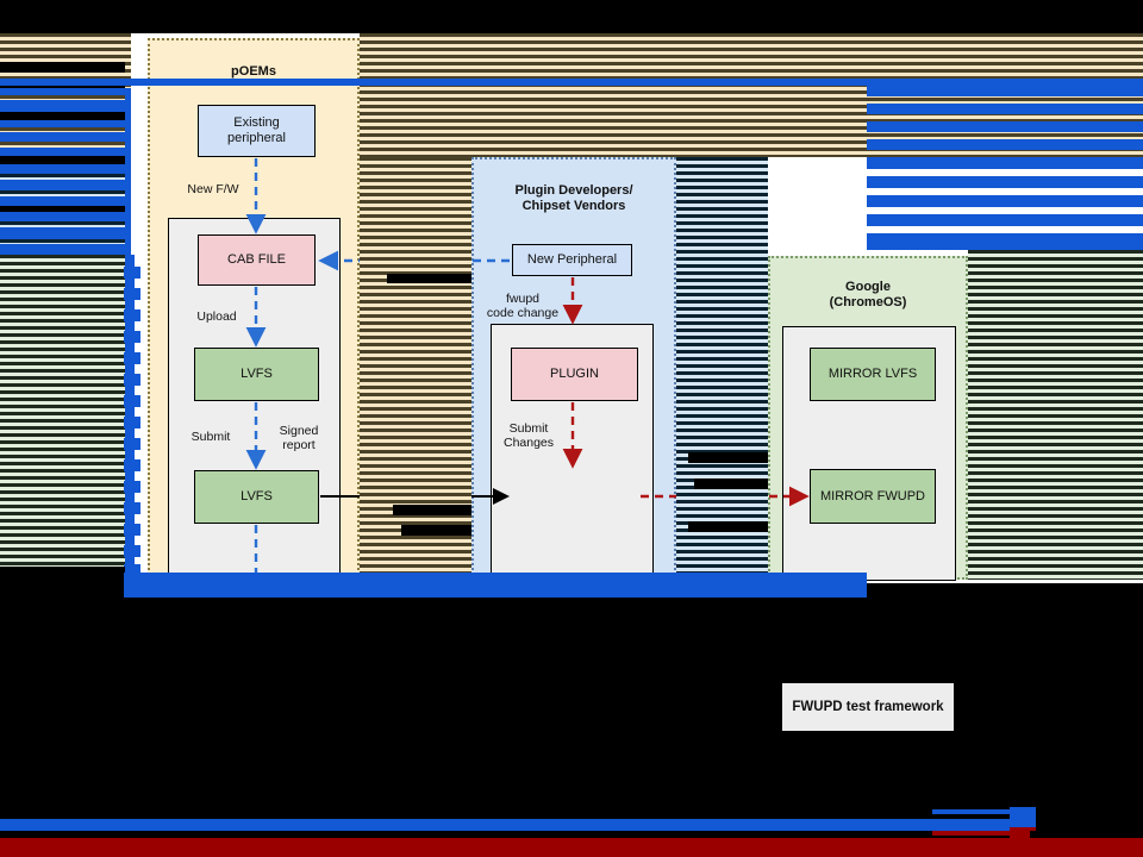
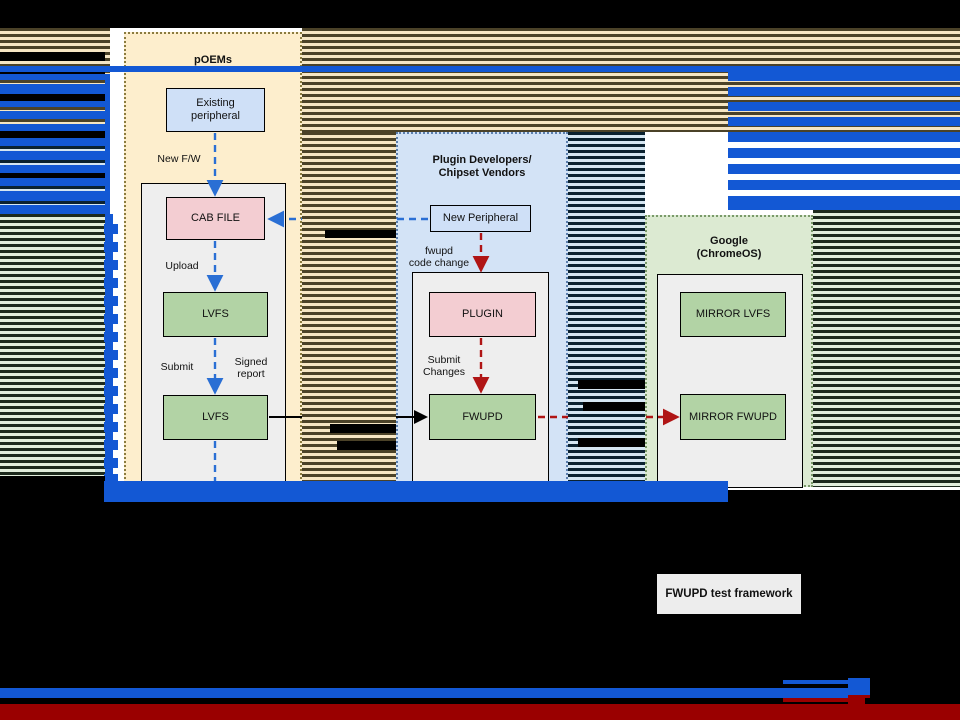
  pOEMs
  Existing
  peripheral
  New F/W
  CAB FILE
  Upload
  LVFS
  Submit
  Signed
  report
  LVFS
  Plugin Developers/
  Chipset Vendors
  New Peripheral
  fwupd
  code change
  PLUGIN
  Submit
  Changes
+ FWUPD
  Google
  (ChromeOS)
  MIRROR LVFS
  MIRROR FWUPD
  FWUPD test framework
